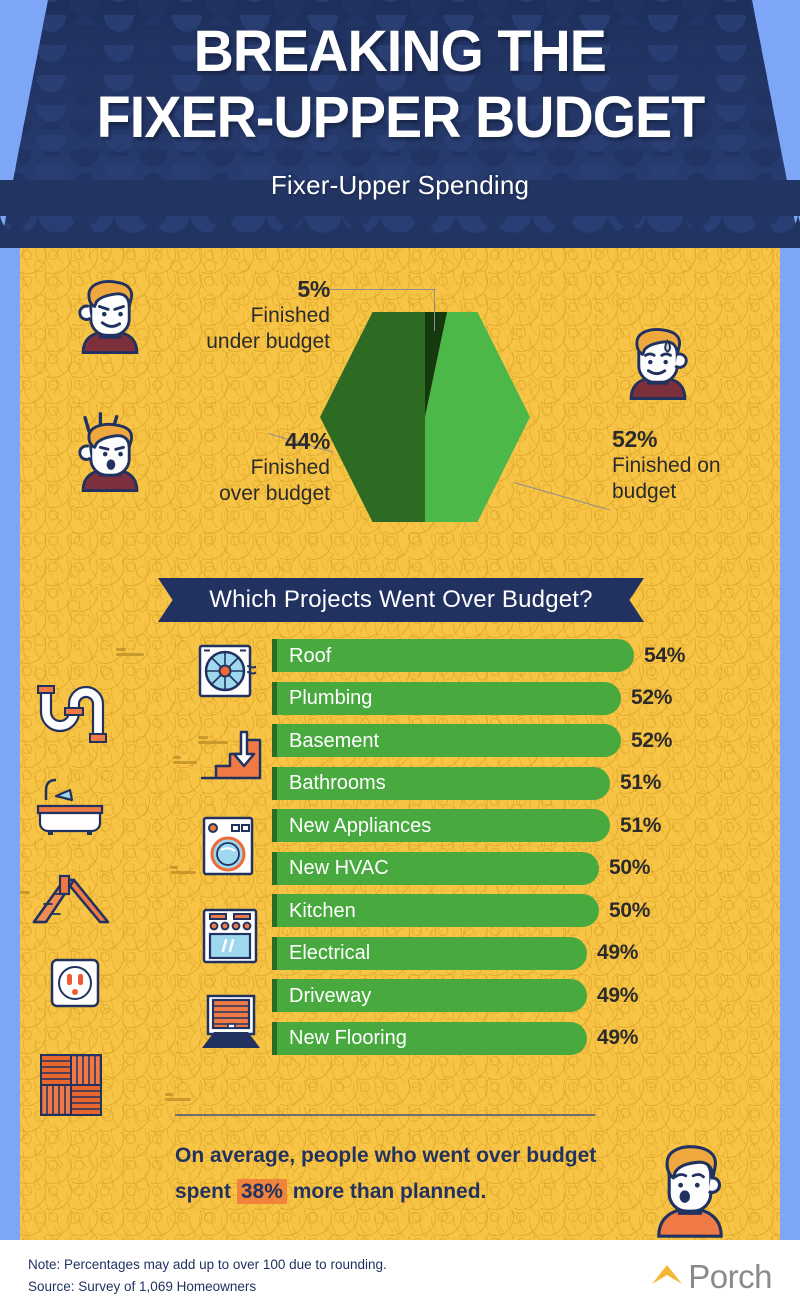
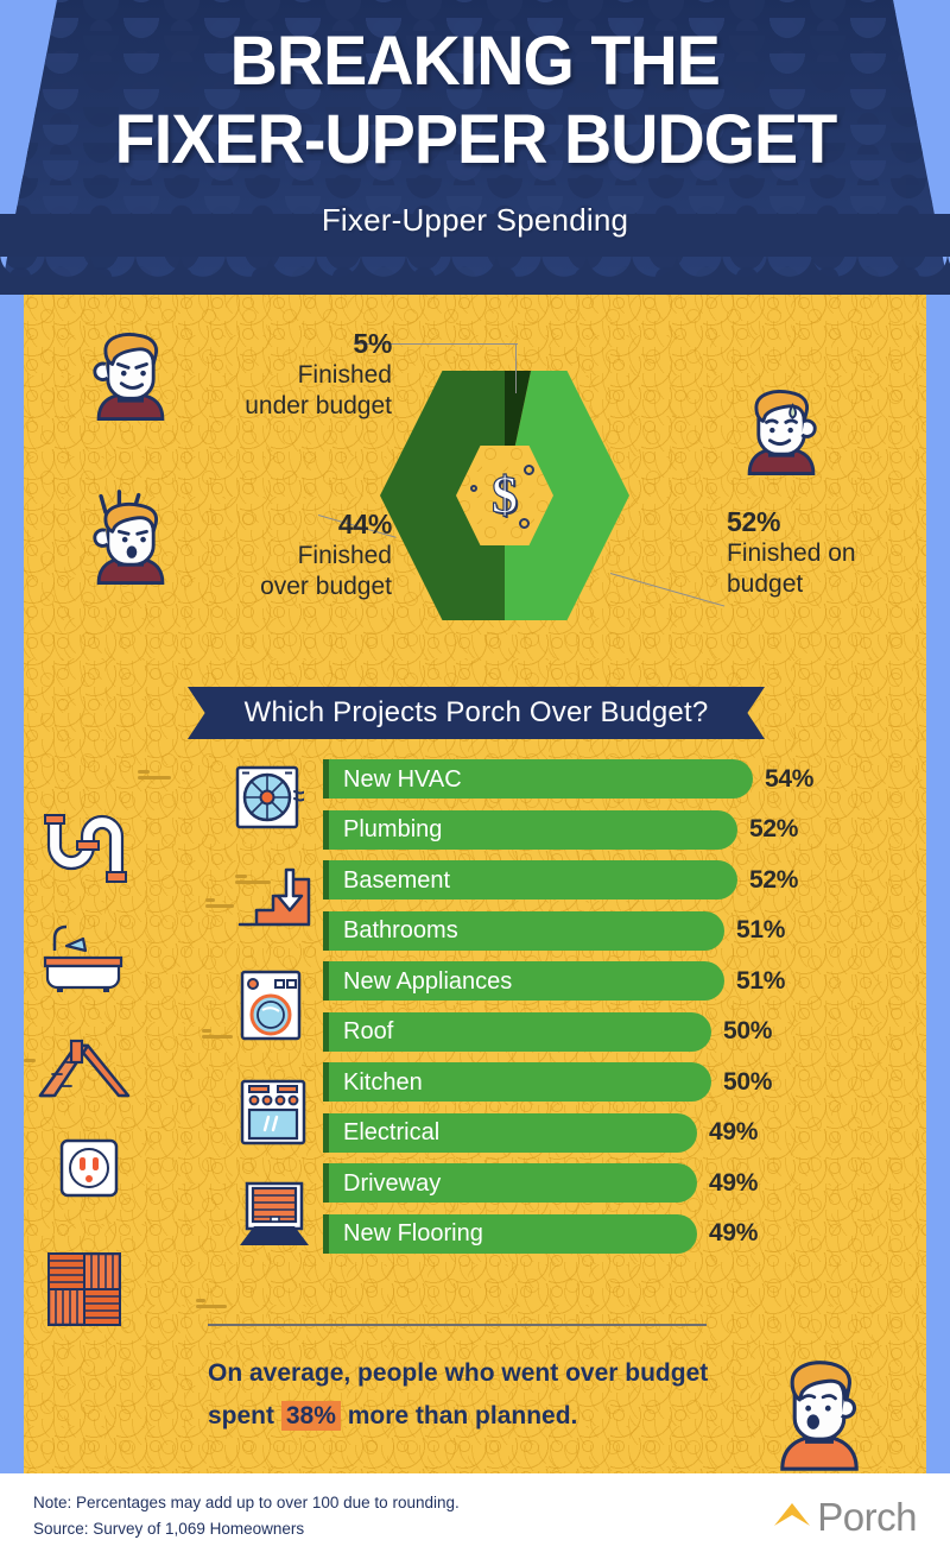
  BREAKING THE
  FIXER-UPPER BUDGET
  Fixer-Upper Spending
+ $
  5%
  Finished
  under budget
  44%
  Finished
  over budget
  52%
  Finished on
  budget
- Which Projects Went Over Budget?
+ Which Projects Porch Over Budget?
- Roof
+ New HVAC
  54%
  Plumbing
  52%
  Basement
  52%
  Bathrooms
  51%
  New Appliances
  51%
- New HVAC
+ Roof
  50%
  Kitchen
  50%
  Electrical
  49%
  Driveway
  49%
  New Flooring
  49%
  On average, people who went over budget spent 38% more than planned.
  Note: Percentages may add up to over 100 due to rounding.
  Source: Survey of 1,069 Homeowners
  Porch
